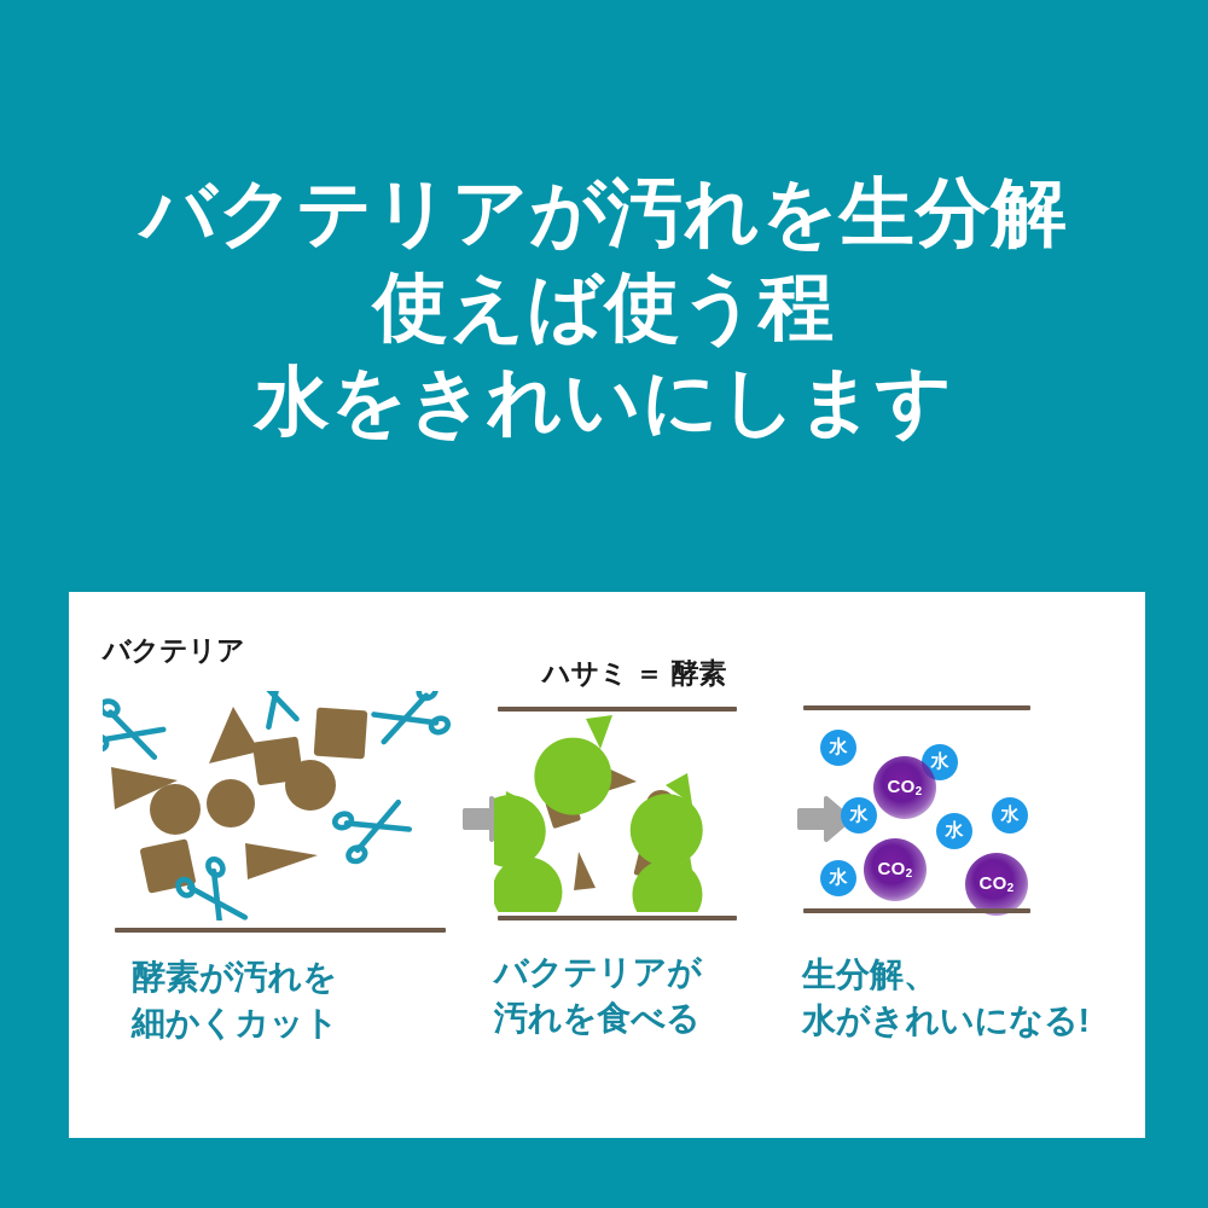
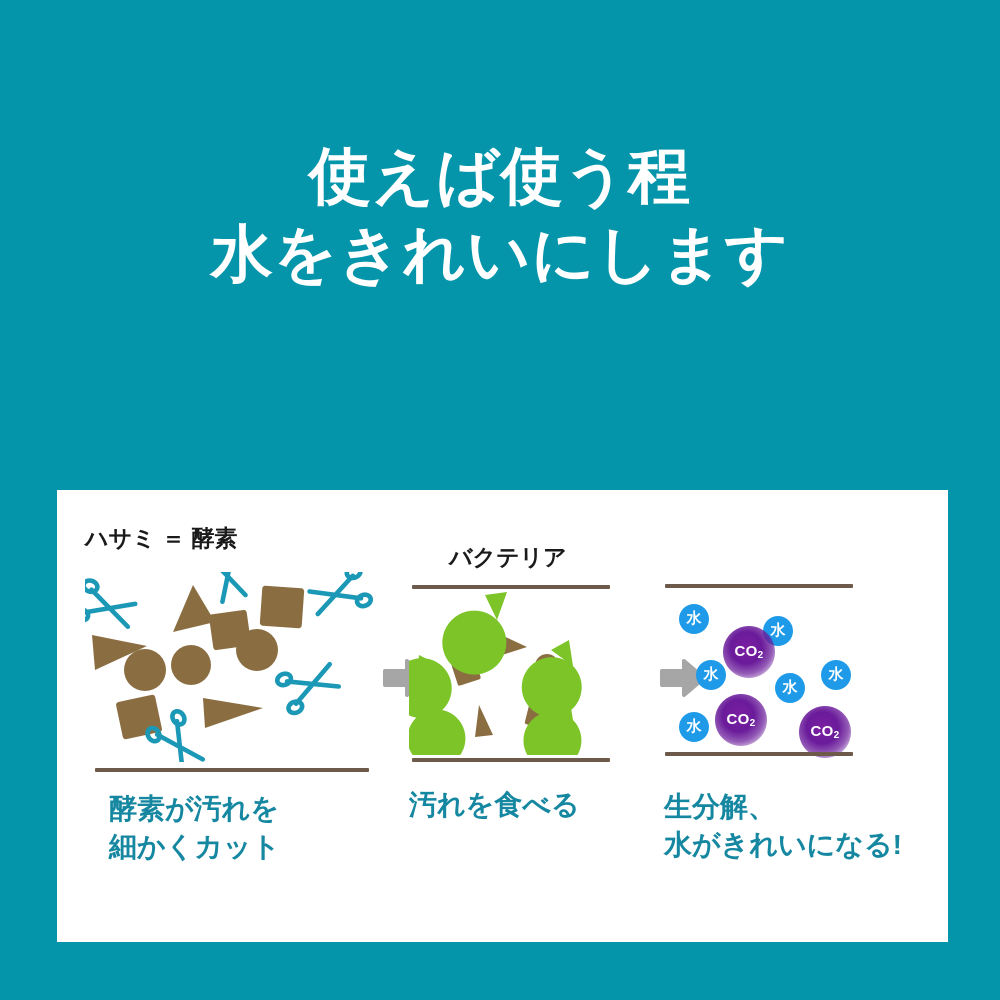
- バクテリアが汚れを生分解
  使えば使う程
  水をきれいにします
- バクテリア
+ ハサミ ＝ 酵素
  酵素が汚れを
  細かくカット
- ハサミ ＝ 酵素
+ バクテリア
- バクテリアが
  汚れを食べる
  水
  水
  水
  水
  水
  水
  CO2
  CO2
  CO2
  生分解、
  水がきれいになる!
